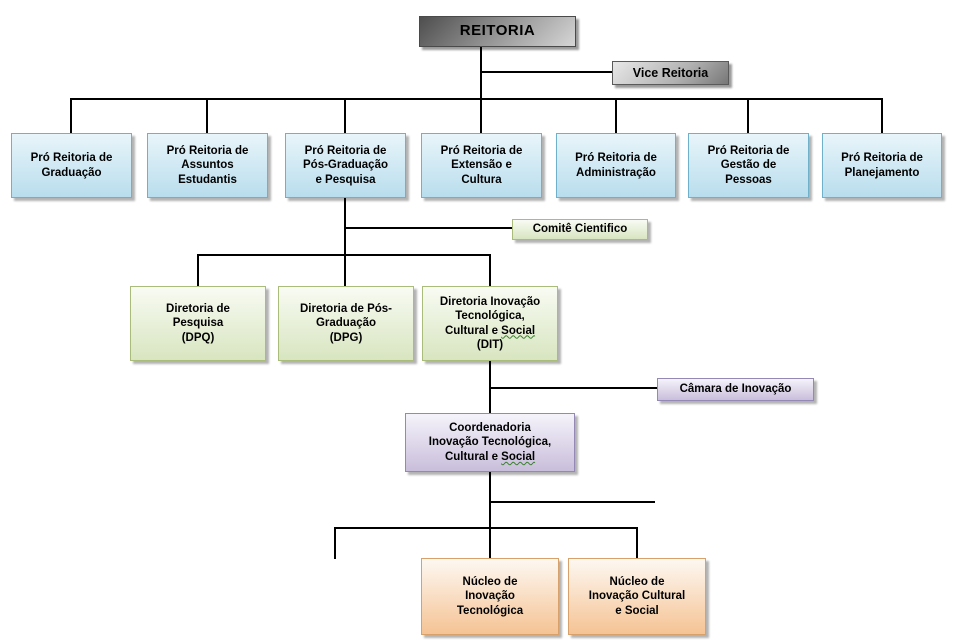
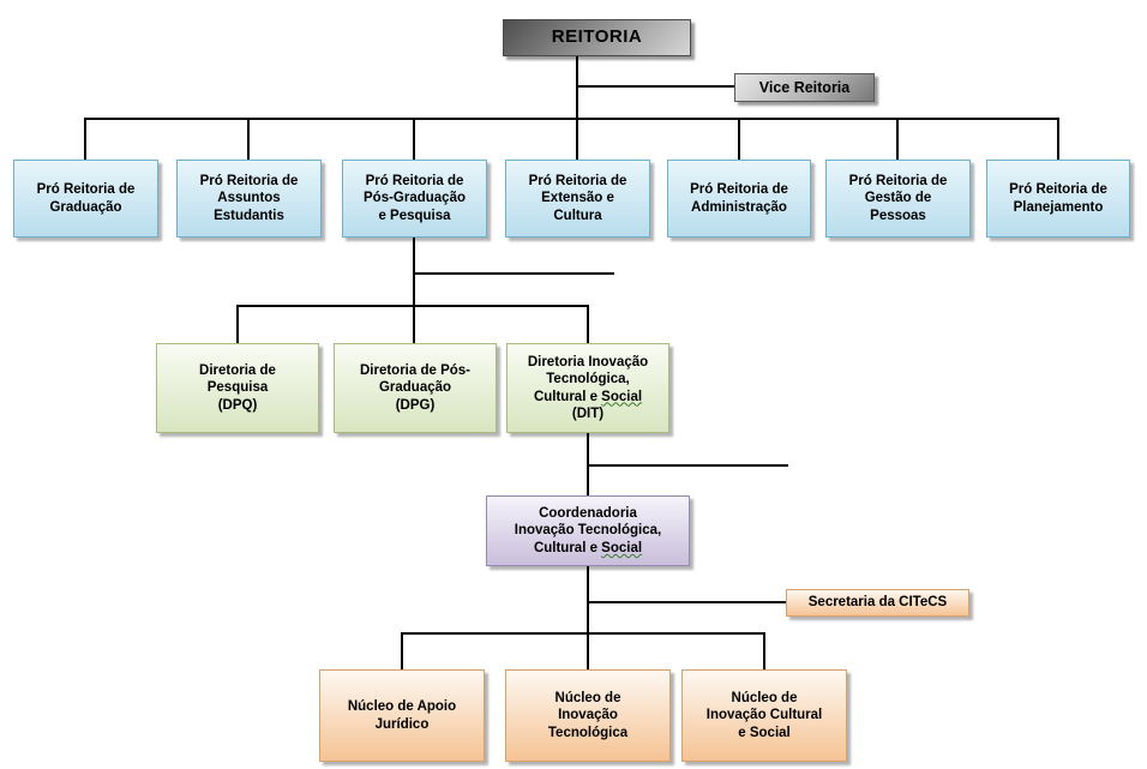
  REITORIA
  Vice Reitoria
  Pró Reitoria de
  Graduação
  Pró Reitoria de
  Assuntos
  Estudantis
  Pró Reitoria de
  Pós-Graduação
  e Pesquisa
  Pró Reitoria de
  Extensão e
  Cultura
  Pró Reitoria de
  Administração
  Pró Reitoria de
  Gestão de
  Pessoas
  Pró Reitoria de
  Planejamento
- Comitê Cientifico
  Diretoria de
  Pesquisa
  (DPQ)
  Diretoria de Pós-
  Graduação
  (DPG)
  Diretoria Inovação
  Tecnológica,
  Cultural e Social
  (DIT)
- Câmara de Inovação
  Coordenadoria
  Inovação Tecnológica,
  Cultural e Social
+ Secretaria da CITeCS
+ Núcleo de Apoio
+ Jurídico
  Núcleo de
  Inovação
  Tecnológica
  Núcleo de
  Inovação Cultural
  e Social
